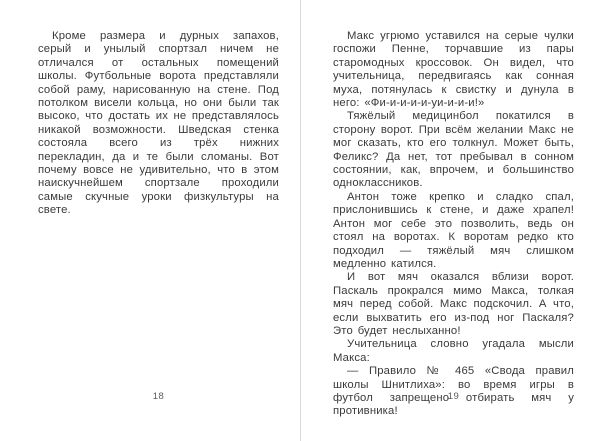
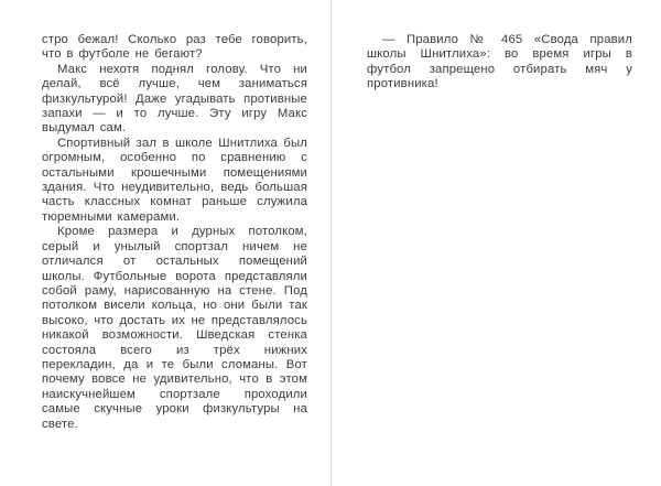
+ стро бежал! Сколько раз тебе говорить, что в футболе не бегают?
+ Макс нехотя поднял голову. Что ни делай, всё лучше, чем заниматься физкультурой! Даже угадывать противные запахи — и то лучше. Эту игру Макс выдумал сам.
+ Спортивный зал в школе Шнитлиха был огромным, особенно по сравнению с остальными крошечными помещениями здания. Что неудивительно, ведь большая часть классных комнат раньше служила тюремными камерами.
- Кроме размера и дурных запахов, серый и унылый спортзал ничем не отличался от остальных помещений школы. Футбольные ворота представляли собой раму, нарисованную на стене. Под потолком висели кольца, но они были так высоко, что достать их не представлялось никакой возможности. Шведская стенка состояла всего из трёх нижних перекладин, да и те были сломаны. Вот почему вовсе не удивительно, что в этом наискучнейшем спортзале проходили самые скучные уроки физкультуры на свете.
+ Кроме размера и дурных потолком, серый и унылый спортзал ничем не отличался от остальных помещений школы. Футбольные ворота представляли собой раму, нарисованную на стене. Под потолком висели кольца, но они были так высоко, что достать их не представлялось никакой возможности. Шведская стенка состояла всего из трёх нижних перекладин, да и те были сломаны. Вот почему вовсе не удивительно, что в этом наискучнейшем спортзале проходили самые скучные уроки физкультуры на свете.
- 18
- Макс угрюмо уставился на серые чулки госпожи Пенне, торчавшие из пары старомодных кроссовок. Он видел, что учительница, передвигаясь как сонная муха, потянулась к свистку и дунула в него: «Фи-и-и-и-и-уи-и-и-и!»
- Тяжёлый медицинбол покатился в сторону ворот. При всём желании Макс не мог сказать, кто его толкнул. Может быть, Феликс? Да нет, тот пребывал в сонном состоянии, как, впрочем, и большинство одноклассников.
- Антон тоже крепко и сладко спал, прислонившись к стене, и даже храпел! Антон мог себе это позволить, ведь он стоял на воротах. К воротам редко кто подходил — тяжёлый мяч слишком медленно катился.
- И вот мяч оказался вблизи ворот. Паскаль прокрался мимо Макса, толкая мяч перед собой. Макс подскочил. А что, если выхватить его из-под ног Паскаля? Это будет неслыханно!
- Учительница словно угадала мысли Макса:
  — Правило № 465 «Свода правил школы Шнитлиха»: во время игры в футбол запрещено отбирать мяч у противника!
- 19
